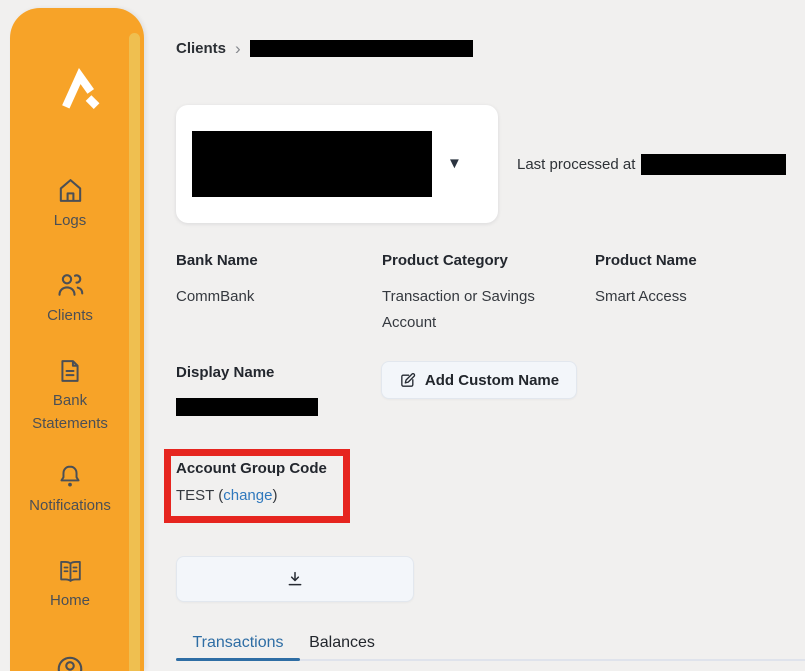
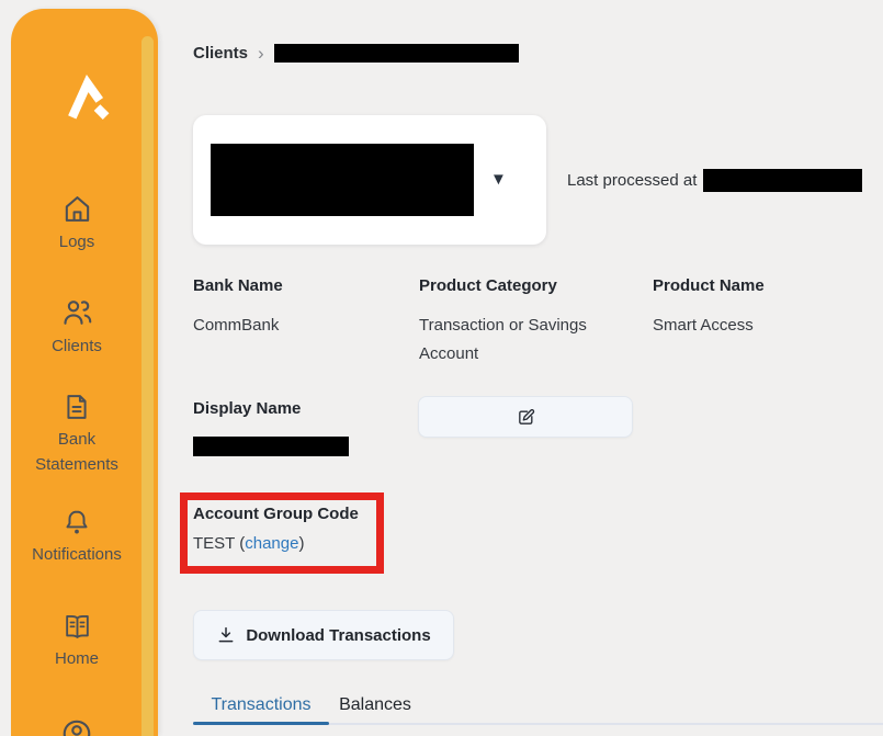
  Logs
  Clients
  Bank Statements
  Notifications
  Home
  Clients
  ›
  ▼
  Last processed at
  Bank Name
  CommBank
  Product Category
  Transaction or Savings Account
  Product Name
  Smart Access
  Display Name
- Add Custom Name
  Account Group Code
  TEST (change)
+ Download Transactions
  Transactions
  Balances
